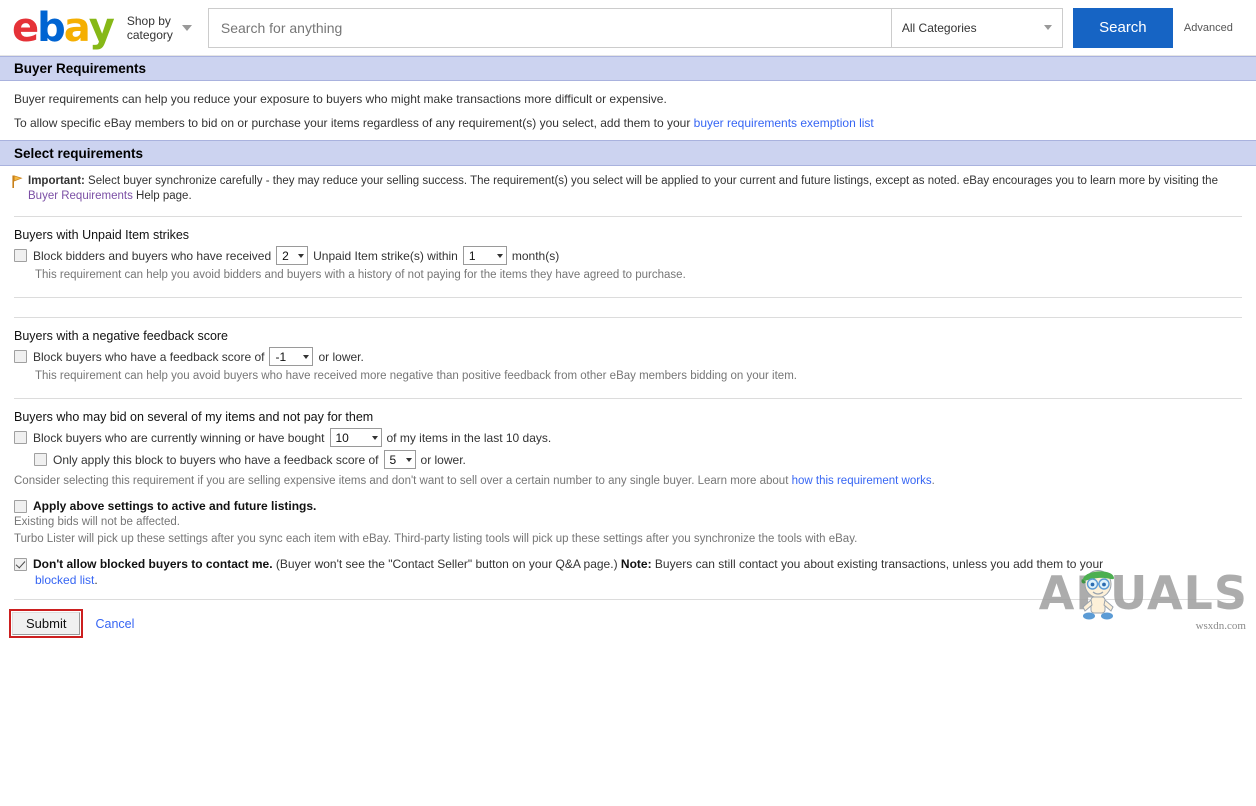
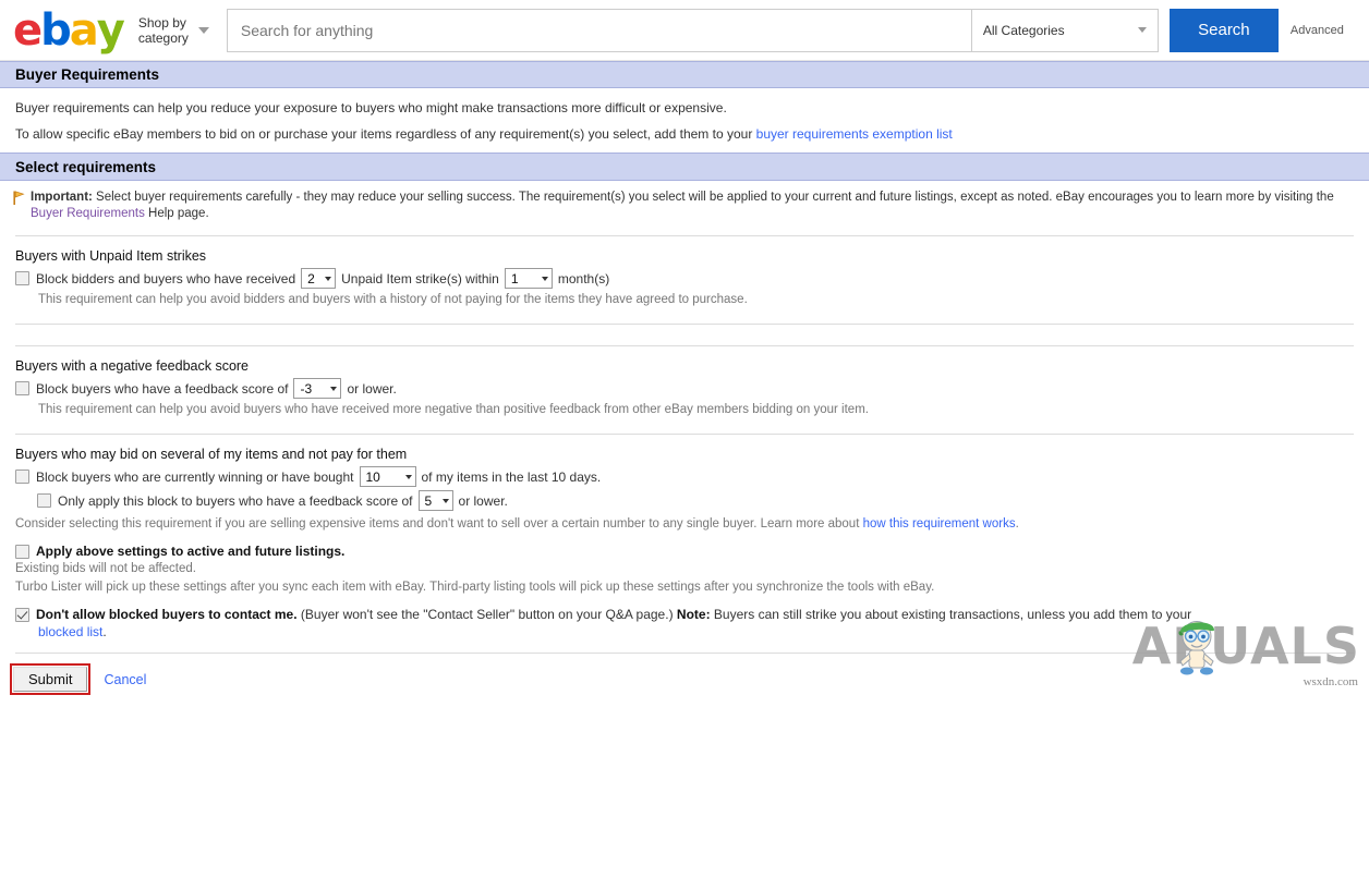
  e
  b
  a
  y
  Shop by
  category
  Search for anything
  All Categories
  Search
  Advanced
  Buyer Requirements
  Buyer requirements can help you reduce your exposure to buyers who might make transactions more difficult or expensive.
  To allow specific eBay members to bid on or purchase your items regardless of any requirement(s) you select, add them to your buyer requirements exemption list
  Select requirements
- Important: Select buyer synchronize carefully - they may reduce your selling success. The requirement(s) you select will be applied to your current and future listings, except as noted. eBay encourages you to learn more by visiting the Buyer Requirements Help page.
+ Important: Select buyer requirements carefully - they may reduce your selling success. The requirement(s) you select will be applied to your current and future listings, except as noted. eBay encourages you to learn more by visiting the Buyer Requirements Help page.
  Buyers with Unpaid Item strikes
  Block bidders and buyers who have received
  2
  Unpaid Item strike(s) within
  1
  month(s)
  This requirement can help you avoid bidders and buyers with a history of not paying for the items they have agreed to purchase.
  Buyers with a negative feedback score
  Block buyers who have a feedback score of
- -1
+ -3
  or lower.
  This requirement can help you avoid buyers who have received more negative than positive feedback from other eBay members bidding on your item.
  Buyers who may bid on several of my items and not pay for them
  Block buyers who are currently winning or have bought
  10
  of my items in the last 10 days.
  Only apply this block to buyers who have a feedback score of
  5
  or lower.
  Consider selecting this requirement if you are selling expensive items and don't want to sell over a certain number to any single buyer. Learn more about how this requirement works.
  Apply above settings to active and future listings.
  Existing bids will not be affected.
  Turbo Lister will pick up these settings after you sync each item with eBay. Third-party listing tools will pick up these settings after you synchronize the tools with eBay.
- Don't allow blocked buyers to contact me. (Buyer won't see the "Contact Seller" button on your Q&A page.) Note: Buyers can still contact you about existing transactions, unless you add them to your
+ Don't allow blocked buyers to contact me. (Buyer won't see the "Contact Seller" button on your Q&A page.) Note: Buyers can still strike you about existing transactions, unless you add them to your
  blocked list.
  Submit
  Cancel
  A
  UALS
  wsxdn.com
